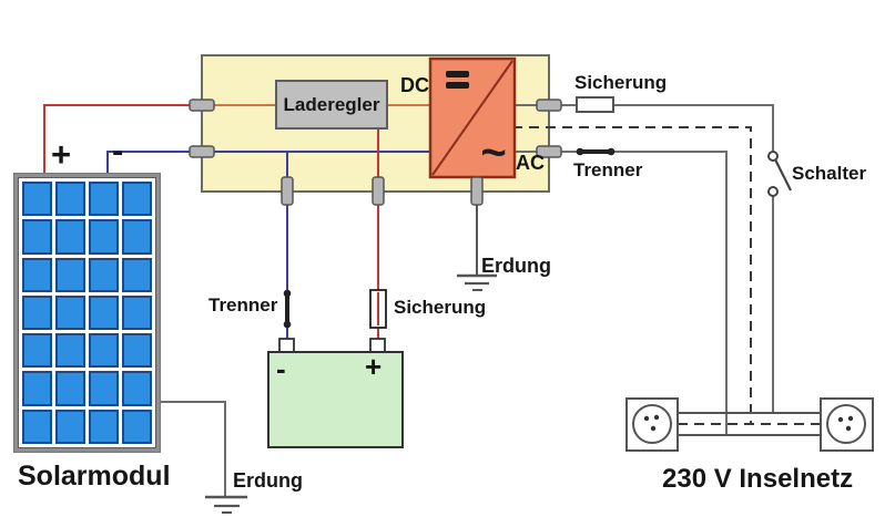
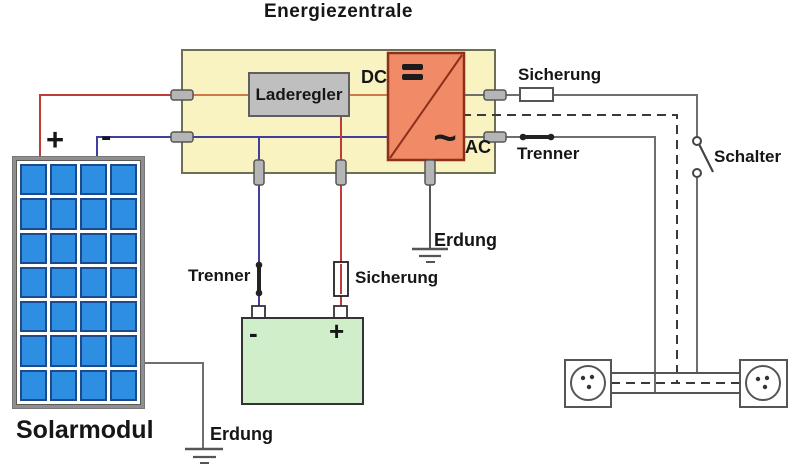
+ Energiezentrale
  Laderegler
  DC
  AC
  ~
  Sicherung
  Trenner
  Schalter
  Erdung
  +
  -
  Solarmodul
  Erdung
  Trenner
  Sicherung
  -
  +
- 230 V Inselnetz
